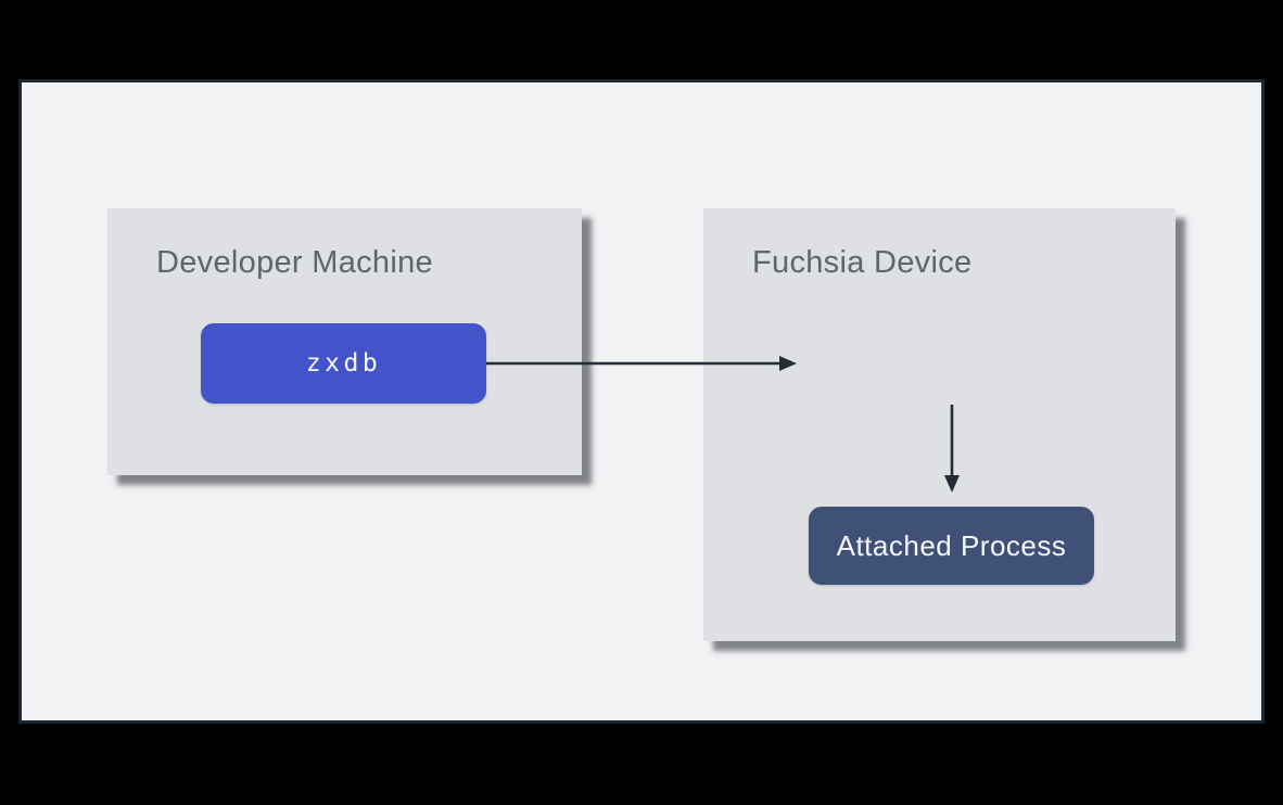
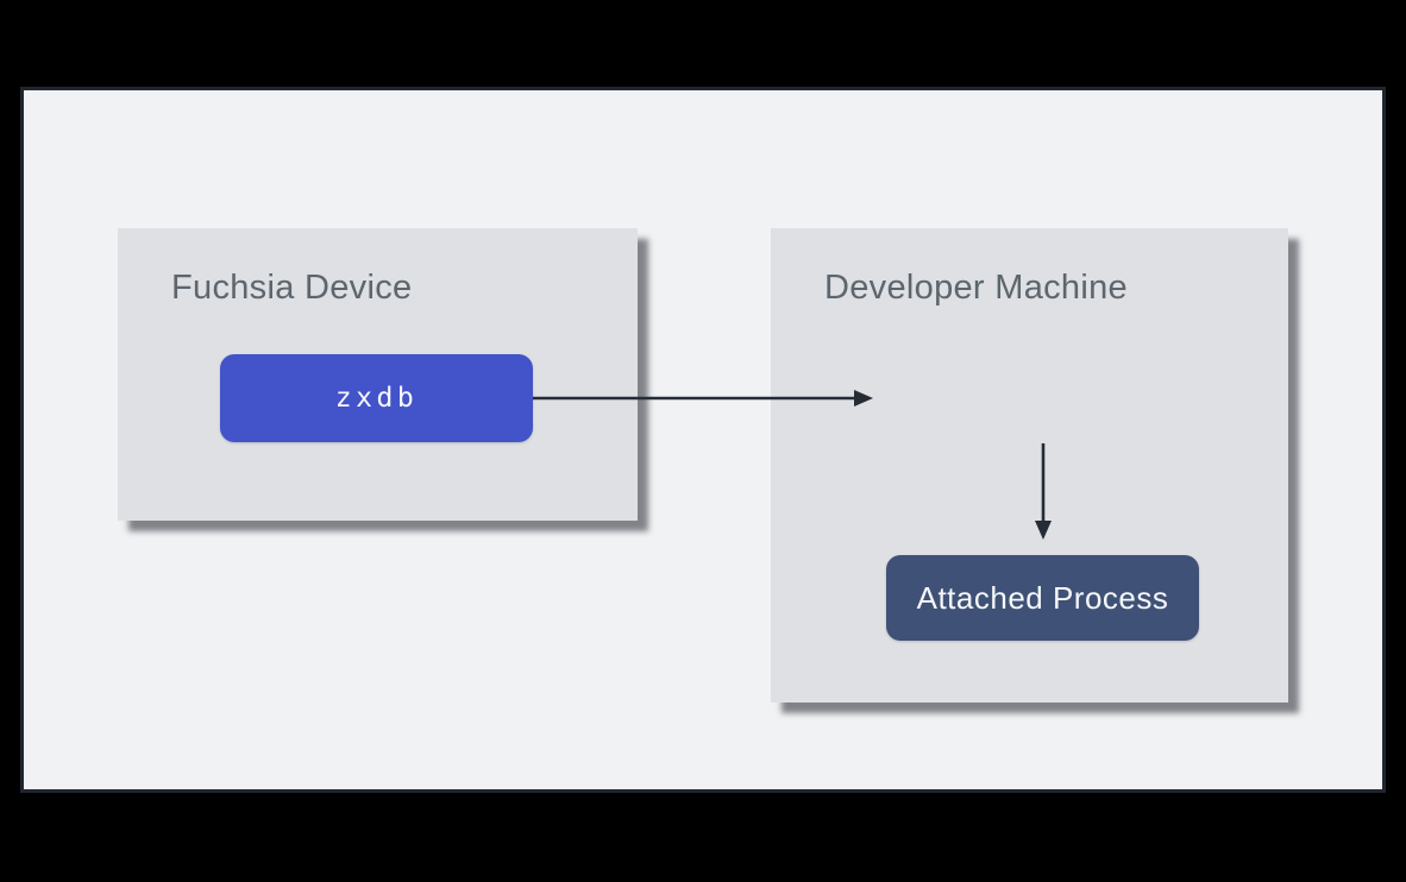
- Developer Machine
+ Fuchsia Device
  zxdb
- Fuchsia Device
+ Developer Machine
  Attached Process
